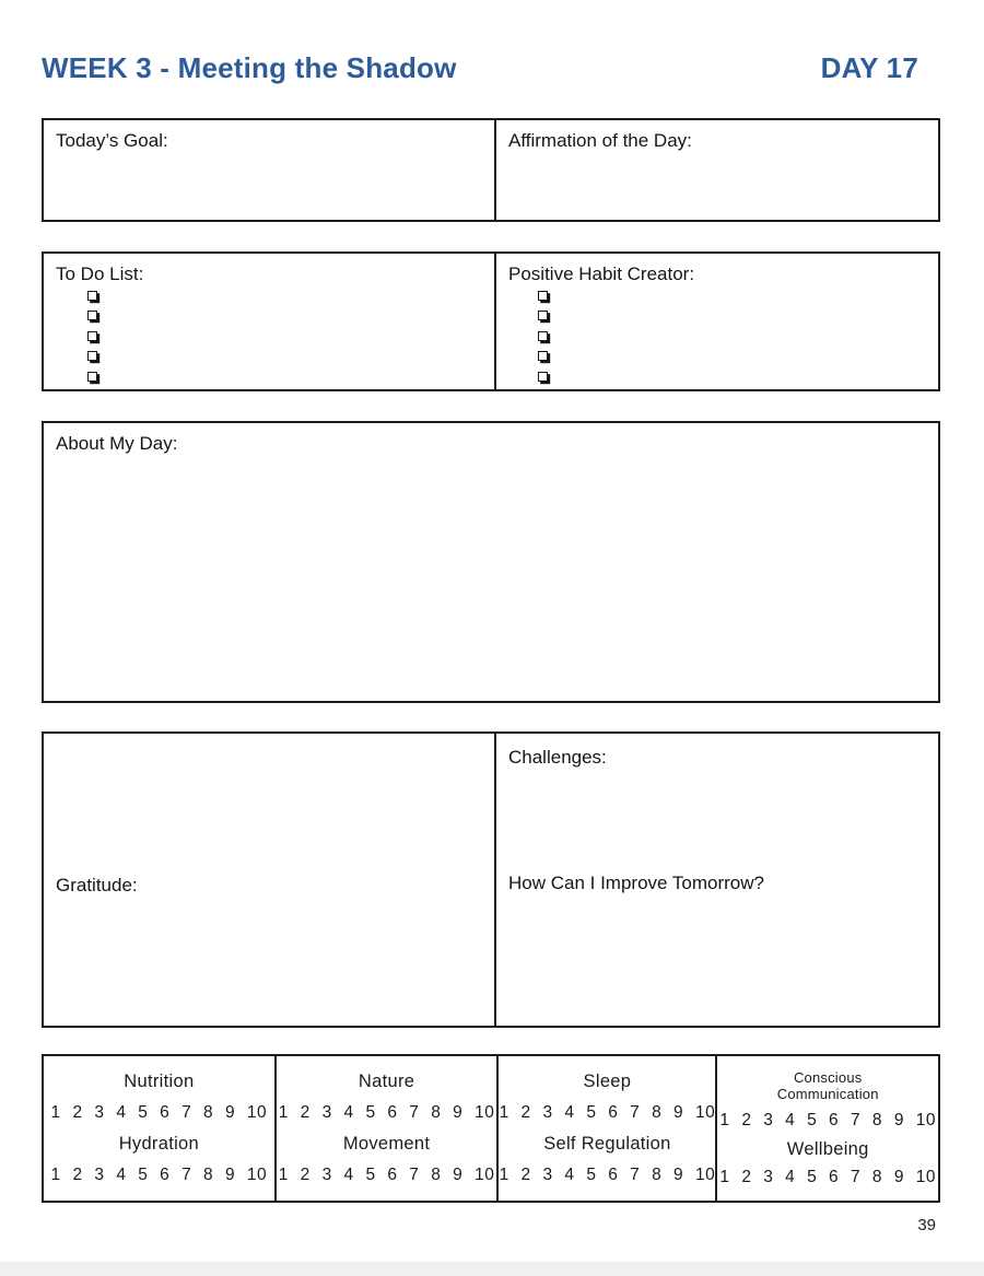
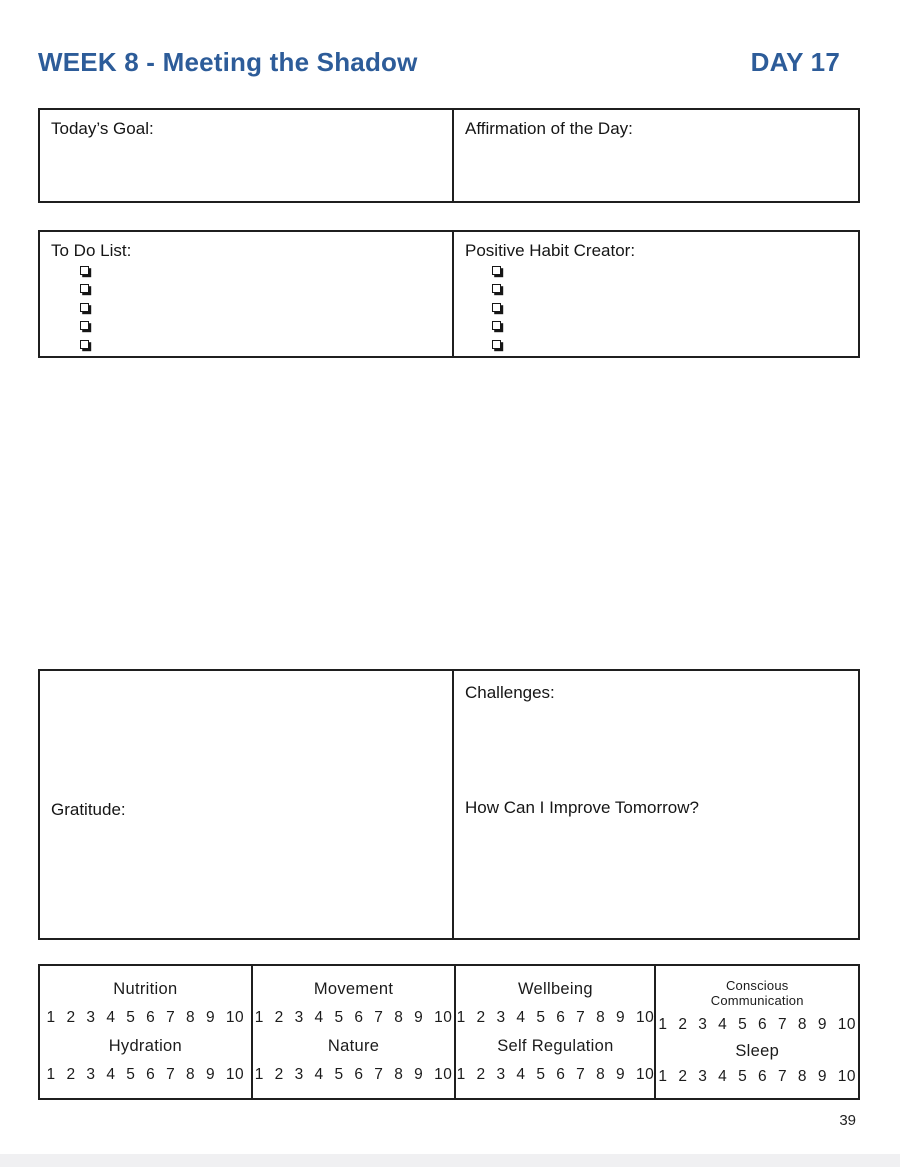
- WEEK 3 - Meeting the Shadow
+ WEEK 8 - Meeting the Shadow
  DAY 17
  Today’s Goal:
  Affirmation of the Day:
  To Do List:
  Positive Habit Creator:
- About My Day:
  Gratitude:
  Challenges:
  How Can I Improve Tomorrow?
  Nutrition
  1 2 3 4 5 6 7 8 9 10
  Hydration
  1 2 3 4 5 6 7 8 9 10
- Nature
+ Movement
  1 2 3 4 5 6 7 8 9 10
- Movement
+ Nature
  1 2 3 4 5 6 7 8 9 10
- Sleep
+ Wellbeing
  1 2 3 4 5 6 7 8 9 10
  Self Regulation
  1 2 3 4 5 6 7 8 9 10
  Conscious Communication
  1 2 3 4 5 6 7 8 9 10
- Wellbeing
+ Sleep
  1 2 3 4 5 6 7 8 9 10
  39
